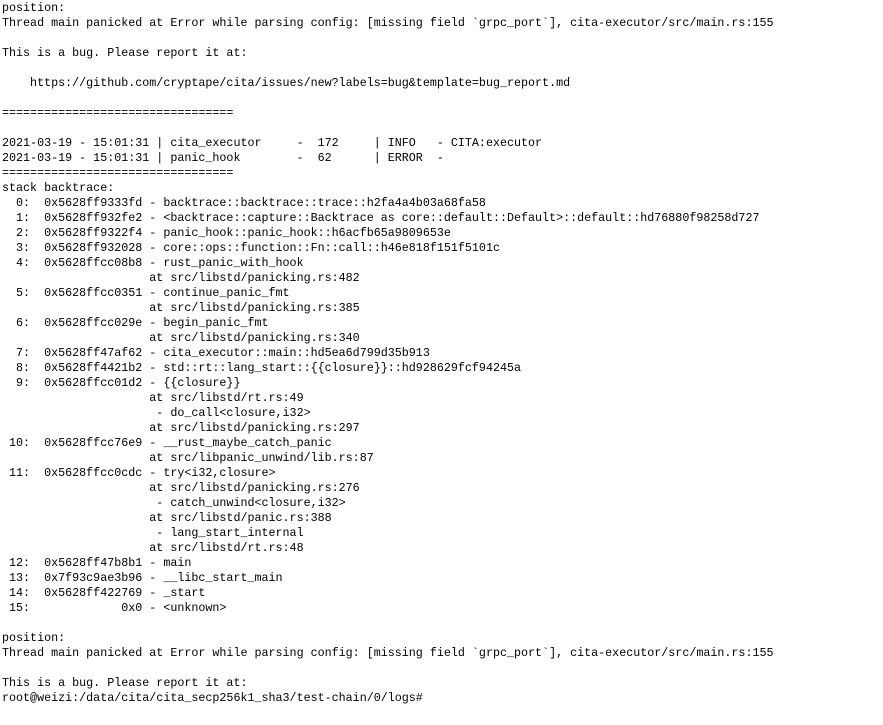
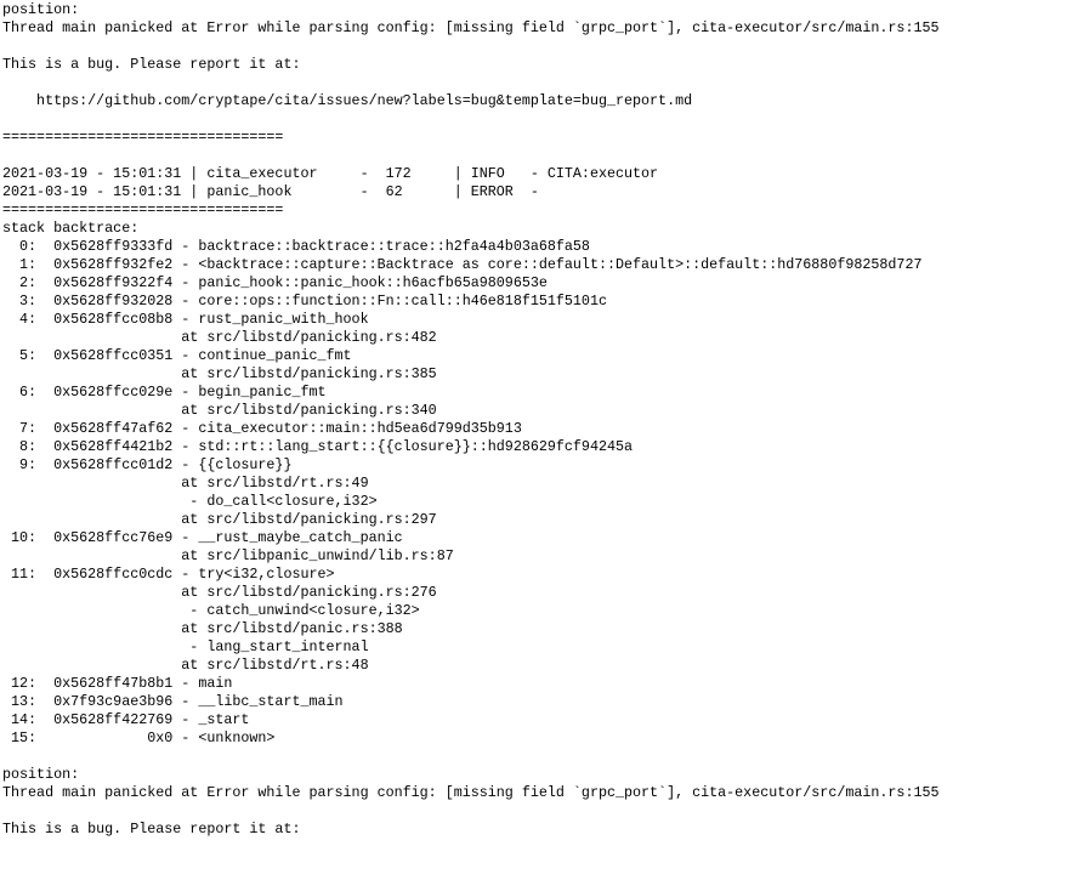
  position:
  Thread main panicked at Error while parsing config: [missing field `grpc_port`], cita-executor/src/main.rs:155
  This is a bug. Please report it at:
  https://github.com/cryptape/cita/issues/new?labels=bug&template=bug_report.md
  =================================
  2021-03-19 - 15:01:31 | cita_executor - 172 | INFO - CITA:executor
  2021-03-19 - 15:01:31 | panic_hook - 62 | ERROR -
  =================================
  stack backtrace:
  0: 0x5628ff9333fd - backtrace::backtrace::trace::h2fa4a4b03a68fa58
  1: 0x5628ff932fe2 - <backtrace::capture::Backtrace as core::default::Default>::default::hd76880f98258d727
  2: 0x5628ff9322f4 - panic_hook::panic_hook::h6acfb65a9809653e
  3: 0x5628ff932028 - core::ops::function::Fn::call::h46e818f151f5101c
  4: 0x5628ffcc08b8 - rust_panic_with_hook
  at src/libstd/panicking.rs:482
  5: 0x5628ffcc0351 - continue_panic_fmt
  at src/libstd/panicking.rs:385
  6: 0x5628ffcc029e - begin_panic_fmt
  at src/libstd/panicking.rs:340
  7: 0x5628ff47af62 - cita_executor::main::hd5ea6d799d35b913
  8: 0x5628ff4421b2 - std::rt::lang_start::{{closure}}::hd928629fcf94245a
  9: 0x5628ffcc01d2 - {{closure}}
  at src/libstd/rt.rs:49
  - do_call<closure,i32>
  at src/libstd/panicking.rs:297
  10: 0x5628ffcc76e9 - __rust_maybe_catch_panic
  at src/libpanic_unwind/lib.rs:87
  11: 0x5628ffcc0cdc - try<i32,closure>
  at src/libstd/panicking.rs:276
  - catch_unwind<closure,i32>
  at src/libstd/panic.rs:388
  - lang_start_internal
  at src/libstd/rt.rs:48
  12: 0x5628ff47b8b1 - main
  13: 0x7f93c9ae3b96 - __libc_start_main
  14: 0x5628ff422769 - _start
  15: 0x0 - <unknown>
  position:
  Thread main panicked at Error while parsing config: [missing field `grpc_port`], cita-executor/src/main.rs:155
  This is a bug. Please report it at:
- root@weizi:/data/cita/cita_secp256k1_sha3/test-chain/0/logs#
